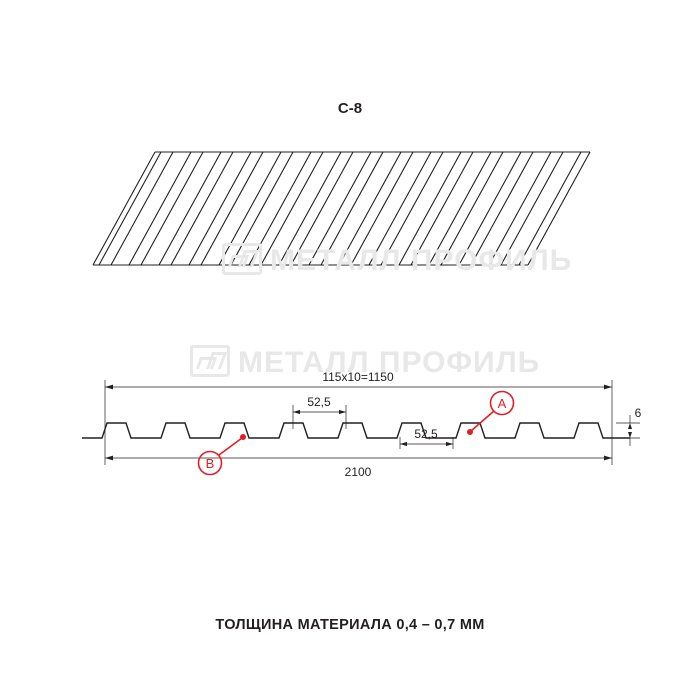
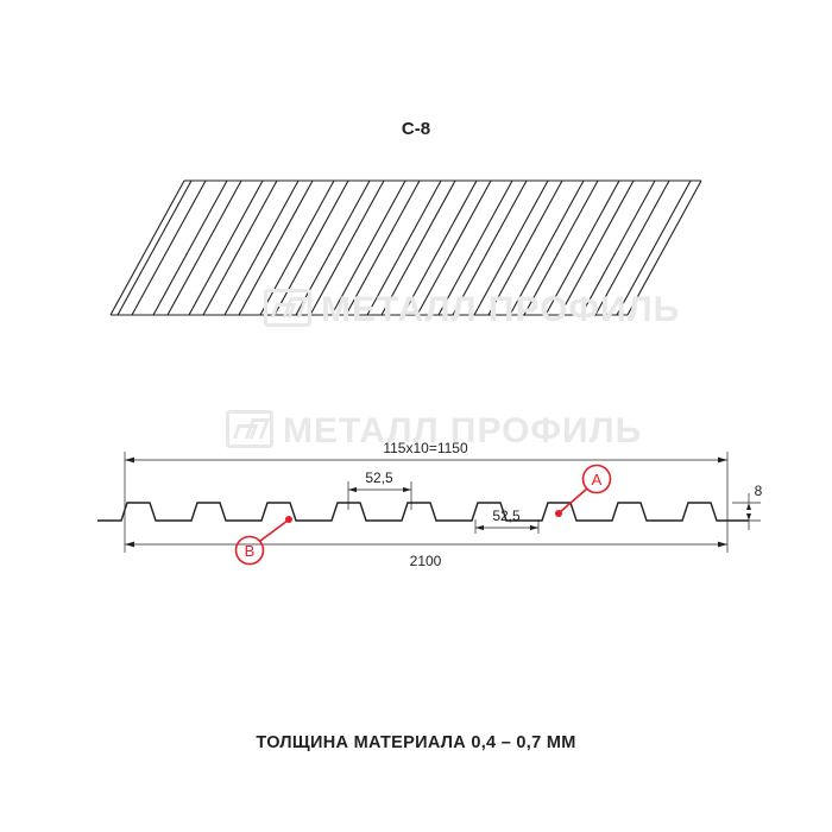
  C-8
  МЕТАЛЛ ПРОФИЛЬ
  A
  B
  115x10=1150
  2100
  52,5
  52,5
- 6
+ 8
  МЕТАЛЛ ПРОФИЛЬ
  ТОЛЩИНА МАТЕРИАЛА 0,4 – 0,7 ММ
